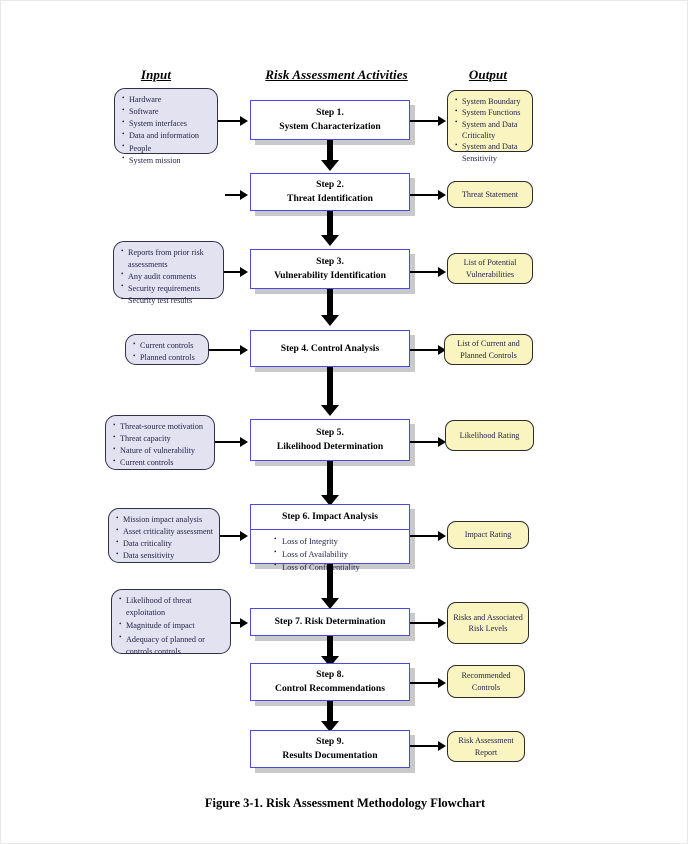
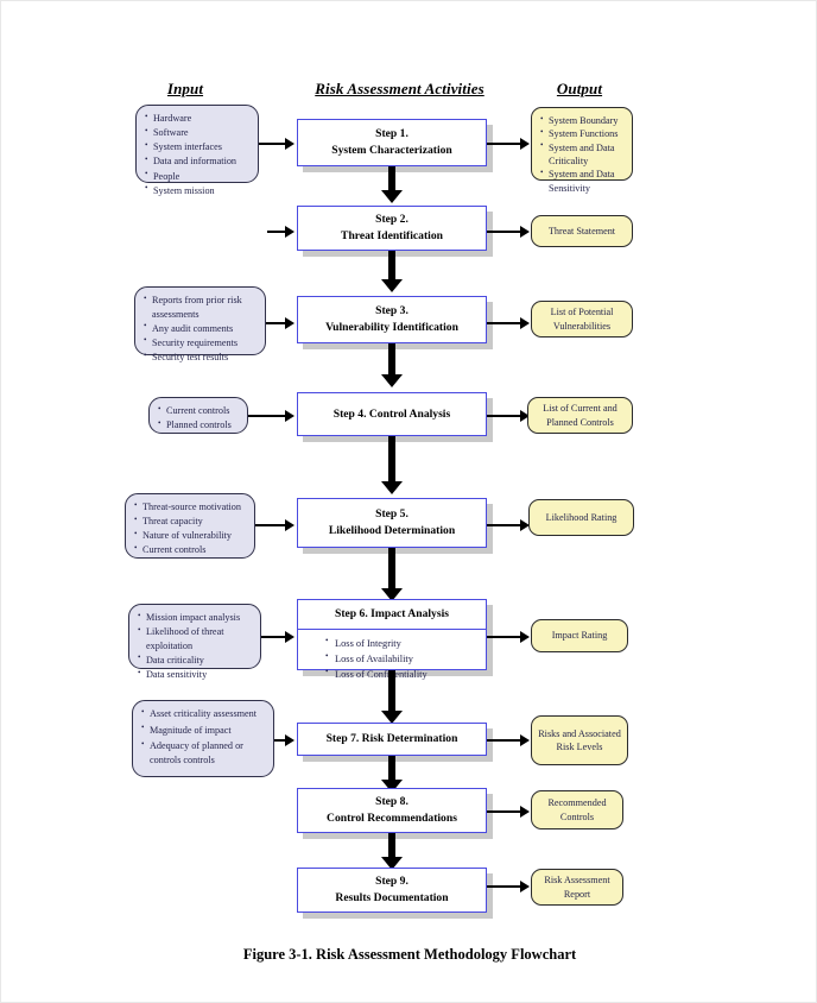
  Input
  Risk Assessment Activities
  Output
  Hardware
  Software
  System interfaces
  Data and information
  People
  System mission
  Step 1.
  System Characterization
  System Boundary
  System Functions
  System and Data Criticality
  System and Data Sensitivity
  Step 2.
  Threat Identification
  Threat Statement
  Reports from prior risk assessments
  Any audit comments
  Security requirements
  Security test results
  Step 3.
  Vulnerability Identification
  List of Potential Vulnerabilities
  Current controls
  Planned controls
  Step 4. Control Analysis
  List of Current and Planned Controls
  Threat-source motivation
  Threat capacity
  Nature of vulnerability
  Current controls
  Step 5.
  Likelihood Determination
  Likelihood Rating
  Mission impact analysis
- Asset criticality assessment
+ Likelihood of threat exploitation
  Data criticality
  Data sensitivity
  Step 6. Impact Analysis
  Loss of Integrity
  Loss of Availability
  Loss of Confentiality
  Impact Rating
- Likelihood of threat exploitation
+ Asset criticality assessment
  Magnitude of impact
  Adequacy of planned or controls controls
  Step 7. Risk Determination
  Risks and Associated Risk Levels
  Step 8.
  Control Recommendations
  Recommended Controls
  Step 9.
  Results Documentation
  Risk Assessment Report
  Figure 3-1. Risk Assessment Methodology Flowchart
